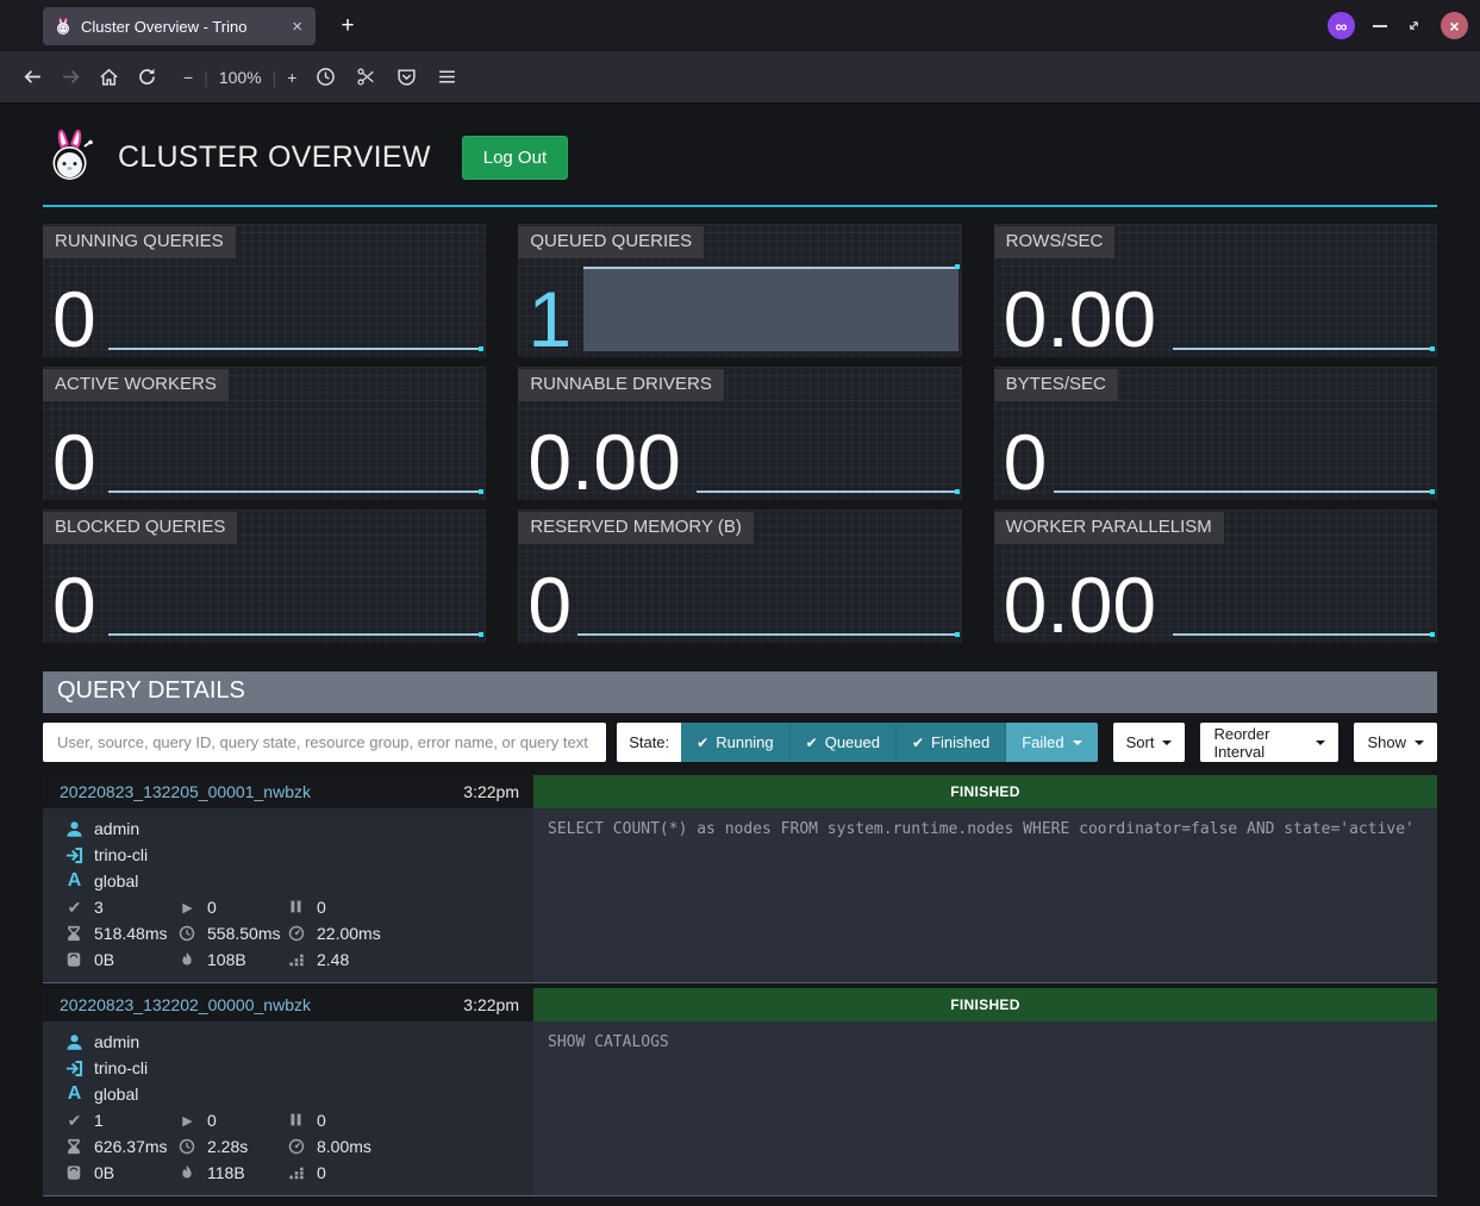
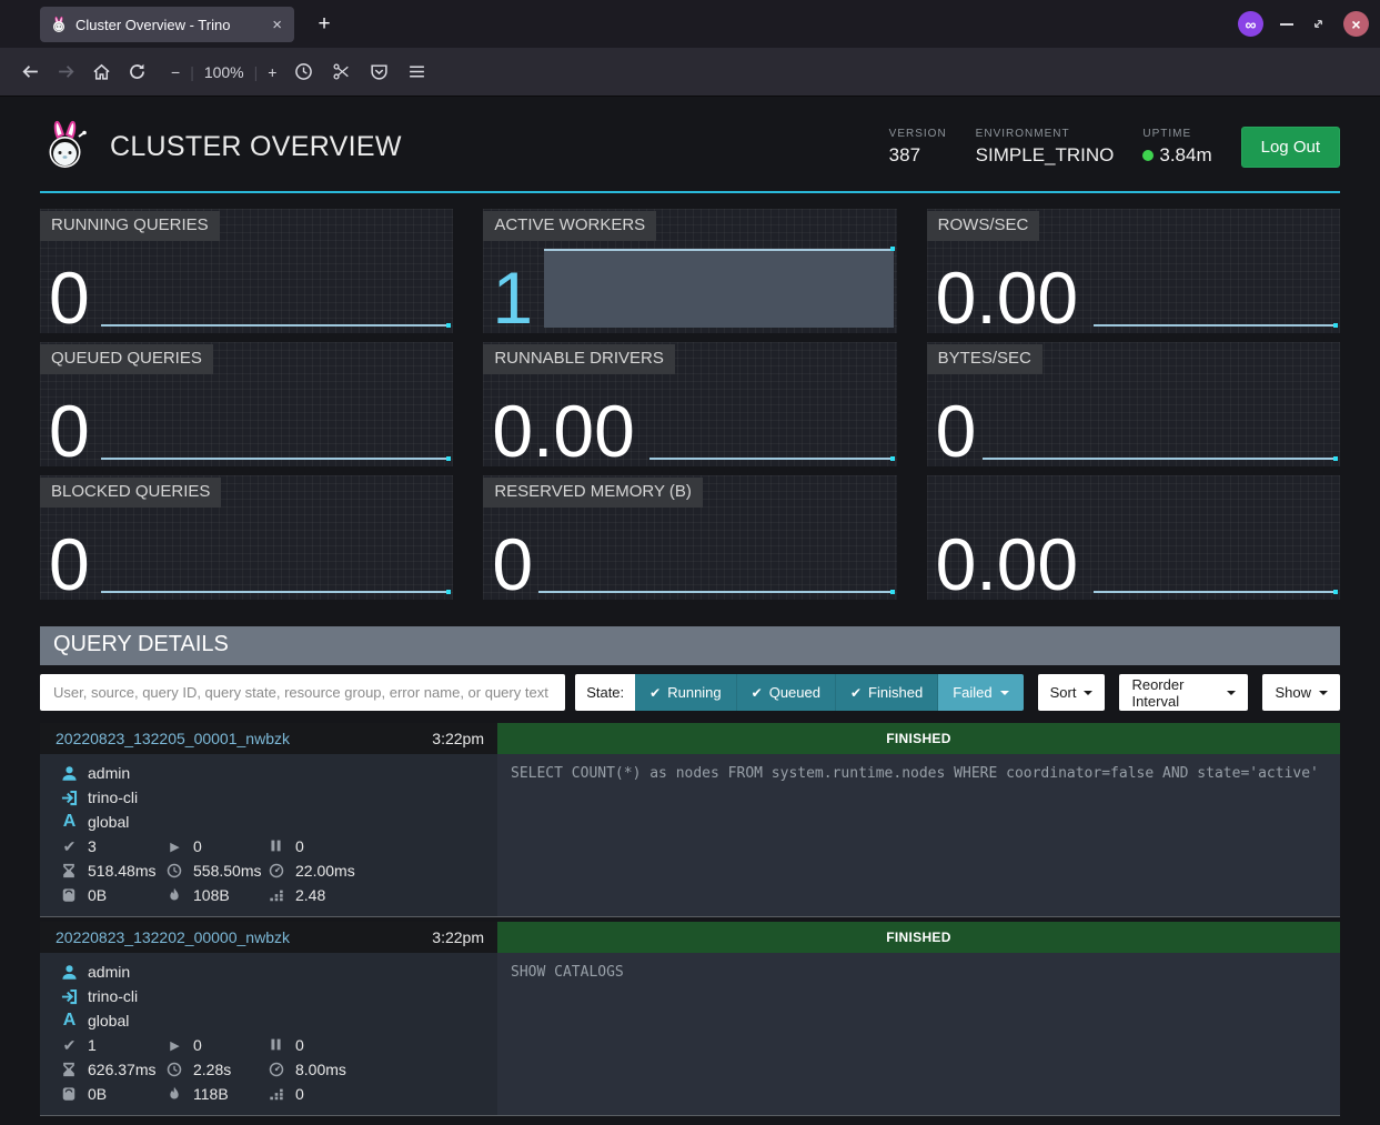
  Cluster Overview - Trino
  ×
  +
  ∞
  ×
  −
  100%
  |
  +
  CLUSTER OVERVIEW
+ VERSION
+ 387
+ ENVIRONMENT
+ SIMPLE_TRINO
+ UPTIME
+ 3.84m
  Log Out
  RUNNING QUERIES
  0
- QUEUED QUERIES
+ ACTIVE WORKERS
  1
  ROWS/SEC
  0.00
- ACTIVE WORKERS
+ QUEUED QUERIES
  0
  RUNNABLE DRIVERS
  0.00
  BYTES/SEC
  0
  BLOCKED QUERIES
  0
  RESERVED MEMORY (B)
  0
- WORKER PARALLELISM
  0.00
  QUERY DETAILS
  User, source, query ID, query state, resource group, error name, or query text
  State:
  ✔
  Running
  ✔
  Queued
  ✔
  Finished
  Failed
  Sort
  Reorder Interval
  Show
  20220823_132205_00001_nwbzk
  3:22pm
  FINISHED
  admin
  trino-cli
  A
  global
  ✔
  3
  ▶
  0
  0
  518.48ms
  558.50ms
  22.00ms
  0B
  108B
  2.48
  SELECT COUNT(*) as nodes FROM system.runtime.nodes WHERE coordinator=false AND state='active'
  20220823_132202_00000_nwbzk
  3:22pm
  FINISHED
  admin
  trino-cli
  A
  global
  ✔
  1
  ▶
  0
  0
  626.37ms
  2.28s
  8.00ms
  0B
  118B
  0
  SHOW CATALOGS
